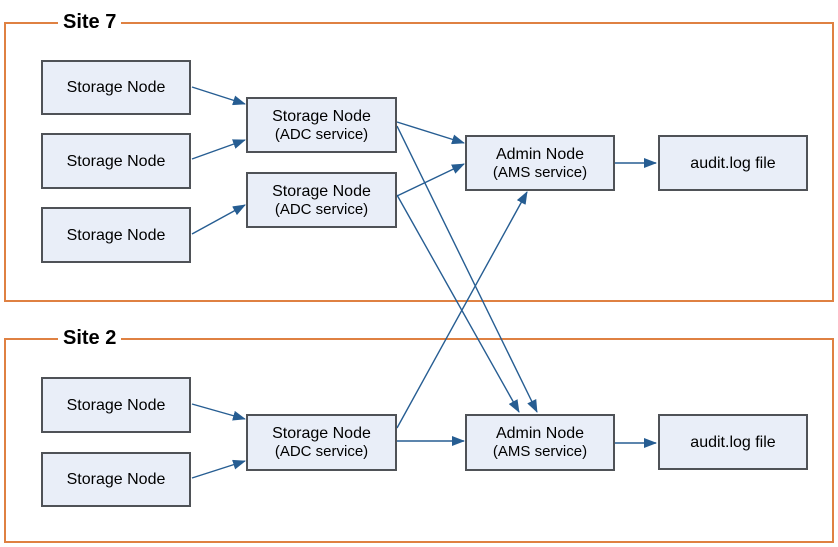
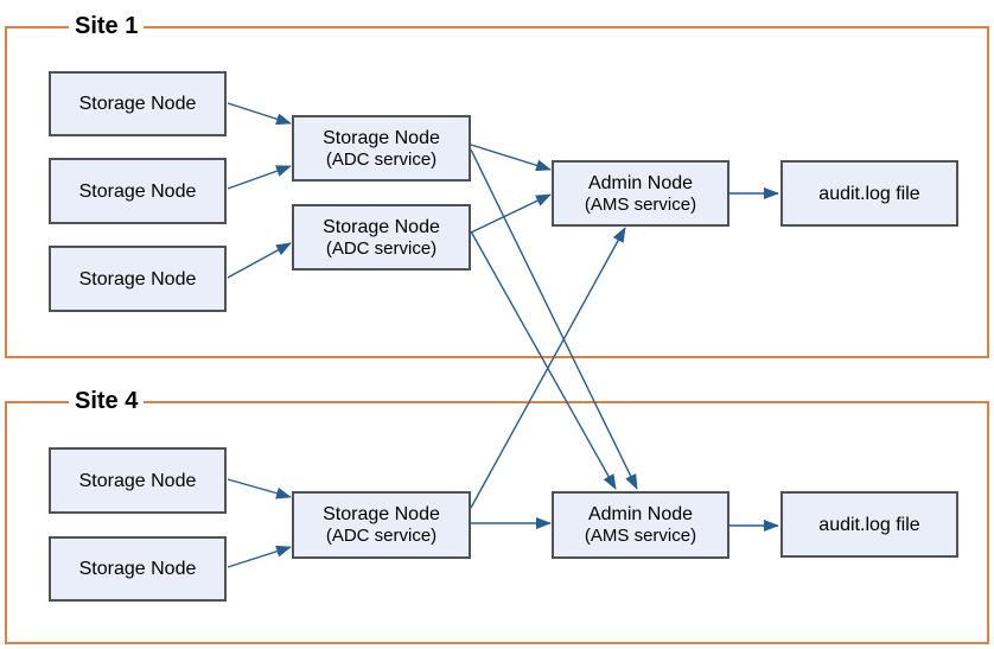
  Storage Node
  Storage Node
  Storage Node
  Storage Node
  (ADC service)
  Storage Node
  (ADC service)
  Admin Node
  (AMS service)
  audit.log file
  Storage Node
  Storage Node
  Storage Node
  (ADC service)
  Admin Node
  (AMS service)
  audit.log file
- Site 7
+ Site 1
- Site 2
+ Site 4
